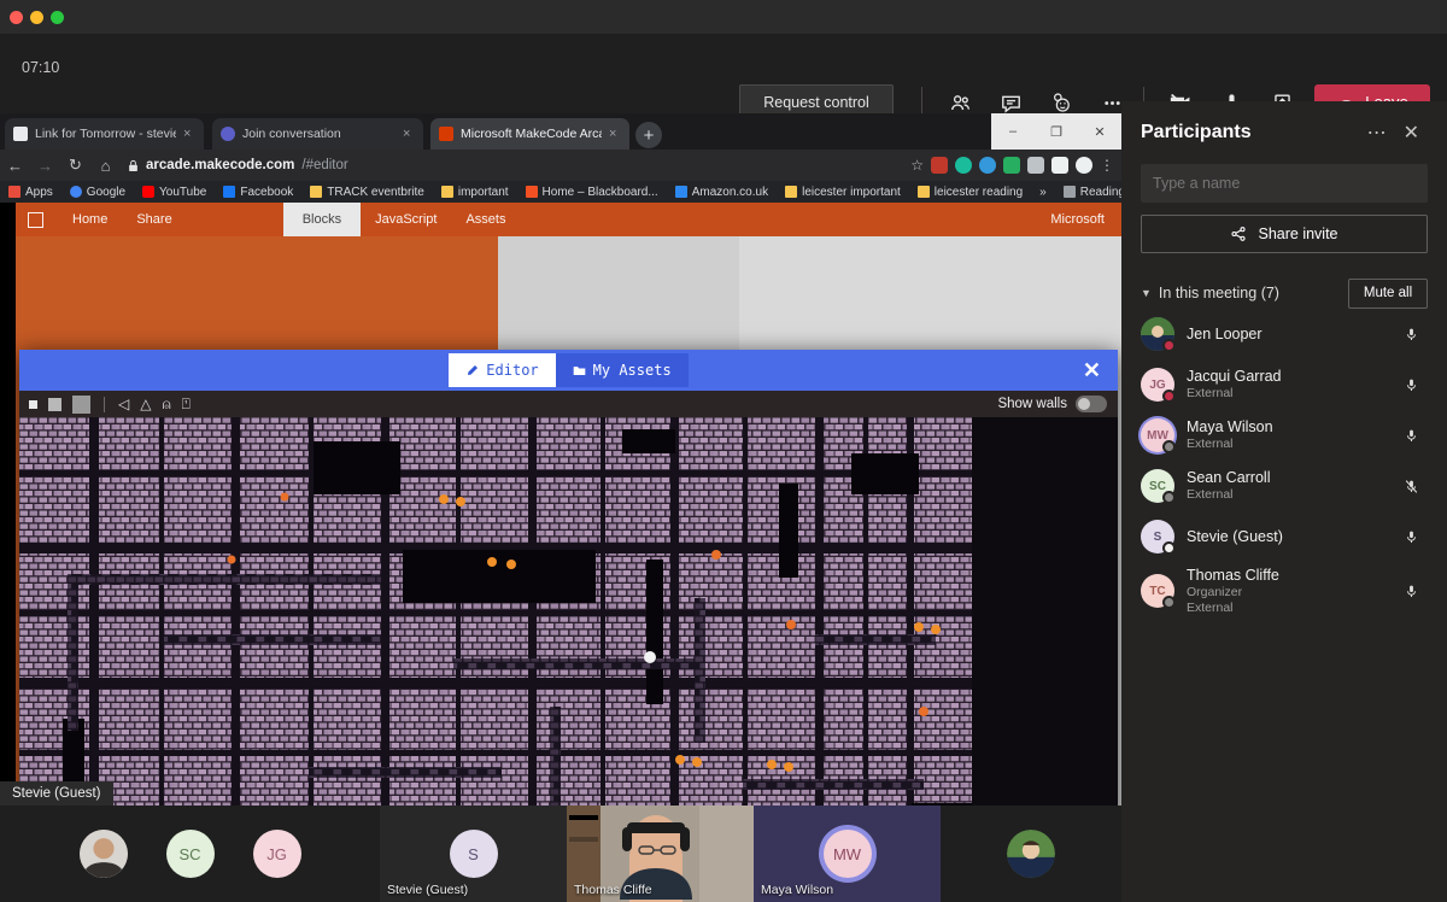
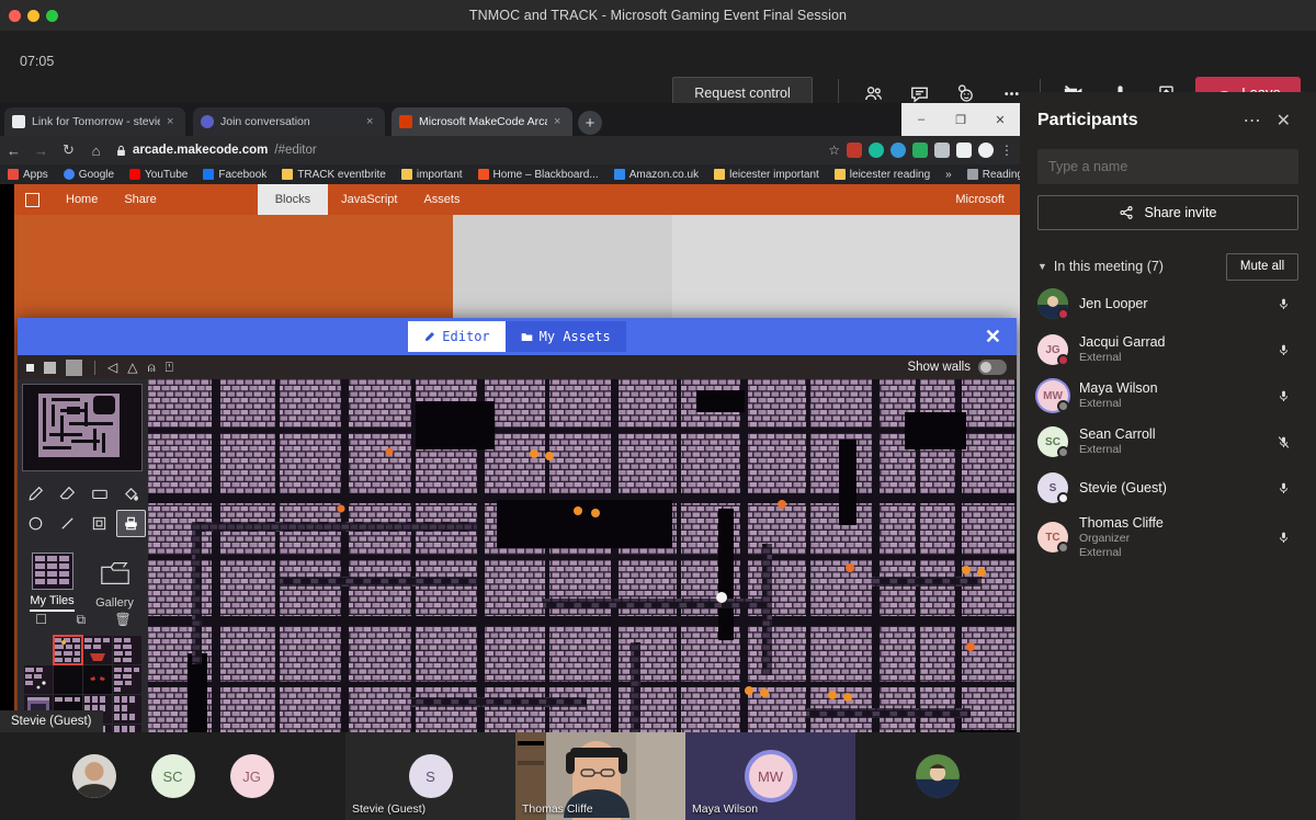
+ TNMOC and TRACK - Microsoft Gaming Event Final Session
- 07:10
+ 07:05
  Request control
  Home
  Share
  Blocks
  JavaScript
  Assets
  Microsoft
  Link for Tomorrow - stevi
  ×
  Join conversation
  ×
  Microsoft MakeCode Arc
  ×
  +
  –
  ❐
  ✕
  ←
  →
  ↻
  ⌂
  arcade.makecode.com
  /#editor
  ☆
  ⋮
  Apps
  Google
  YouTube
  Facebook
  TRACK eventbrite
  important
  Home – Blackboard...
  Amazon.co.uk
  leicester important
  leicester reading
  »
  Editor
  My Assets
  ✕
  ◁
  △
  ⍝
  ⍞
  Show walls
+ My Tiles
+ Gallery
+ ☐
+ ⧉
+ 🗑
  Stevie (Guest)
  Participants
  ⋯
  ✕
  Type a name
  Share invite
  ▼
  In this meeting (7)
  Mute all
  Jen Looper
  JG
  Jacqui Garrad
  External
  MW
  Maya Wilson
  External
  SC
  Sean Carroll
  External
  S
  Stevie (Guest)
  TC
  Thomas Cliffe
  Organizer
  External
  SC
  JG
  S
  Stevie (Guest)
  Thomas Cliffe
  MW
  Maya Wilson
